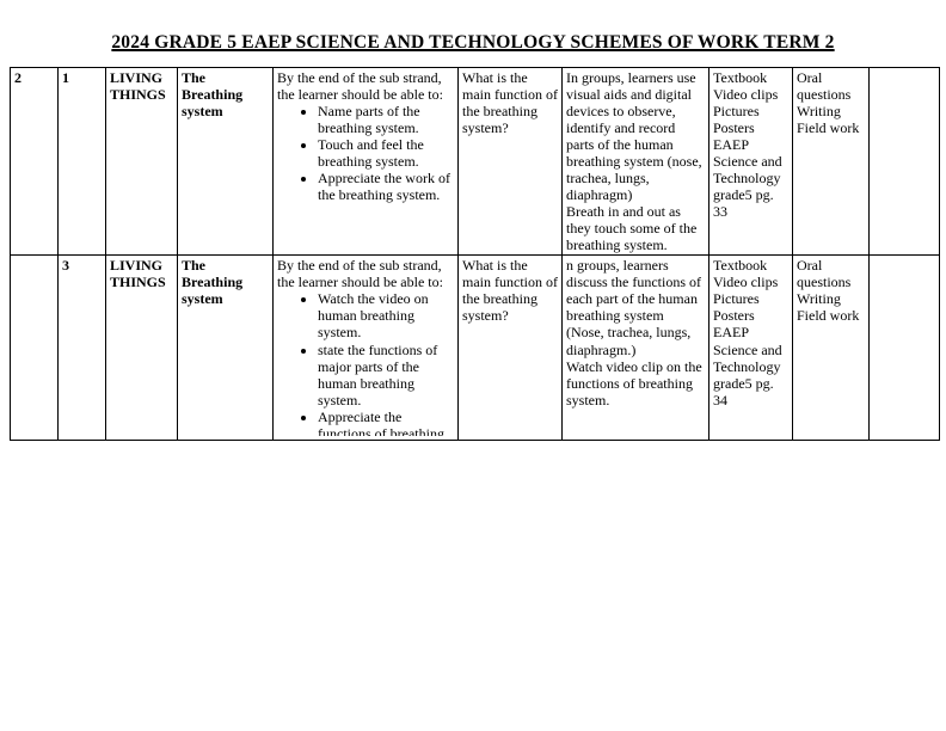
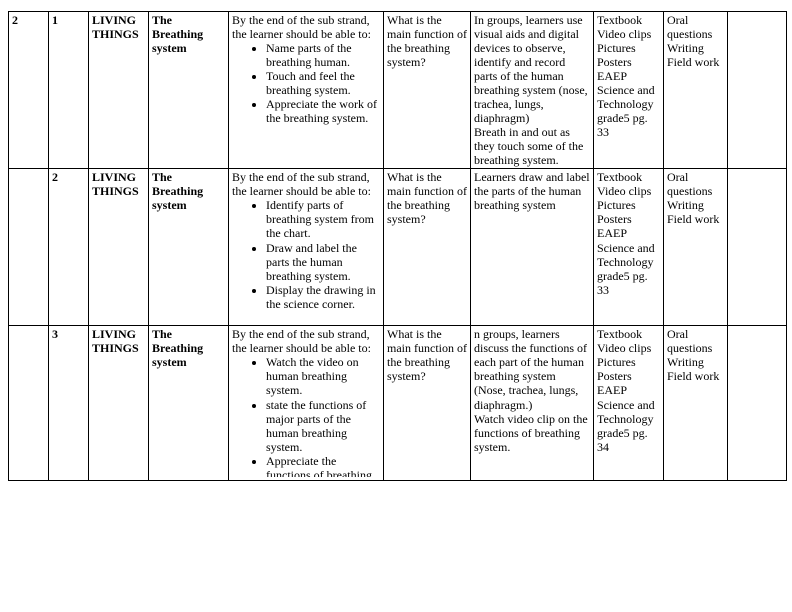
- 2024 GRADE 5 EAEP SCIENCE AND TECHNOLOGY SCHEMES OF WORK TERM 2
- 2	1	LIVING THINGS	The Breathing system	By the end of the sub strand, the learner should be able to: Name parts of the breathing system. Touch and feel the breathing system. Appreciate the work of the breathing system.	What is the main function of the breathing system?	In groups, learners use visual aids and digital devices to observe, identify and record parts of the human breathing system (nose, trachea, lungs, diaphragm) Breath in and out as they touch some of the breathing system.	Textbook Video clips Pictures Posters EAEP Science and Technology grade5 pg. 33	Oral questions Writing Field work
+ 2	1	LIVING THINGS	The Breathing system	By the end of the sub strand, the learner should be able to: Name parts of the breathing human. Touch and feel the breathing system. Appreciate the work of the breathing system.	What is the main function of the breathing system?	In groups, learners use visual aids and digital devices to observe, identify and record parts of the human breathing system (nose, trachea, lungs, diaphragm) Breath in and out as they touch some of the breathing system.	Textbook Video clips Pictures Posters EAEP Science and Technology grade5 pg. 33	Oral questions Writing Field work
+ 	2	LIVING THINGS	The Breathing system	By the end of the sub strand, the learner should be able to: Identify parts of breathing system from the chart. Draw and label the parts the human breathing system. Display the drawing in the science corner.	What is the main function of the breathing system?	Learners draw and label the parts of the human breathing system	Textbook Video clips Pictures Posters EAEP Science and Technology grade5 pg. 33	Oral questions Writing Field work
  	3	LIVING THINGS	The Breathing system	By the end of the sub strand, the learner should be able to: Watch the video on human breathing system. state the functions of major parts of the human breathing system. Appreciate the functions of breathing	What is the main function of the breathing system?	n groups, learners discuss the functions of each part of the human breathing system (Nose, trachea, lungs, diaphragm.) Watch video clip on the functions of breathing system.	Textbook Video clips Pictures Posters EAEP Science and Technology grade5 pg. 34	Oral questions Writing Field work
